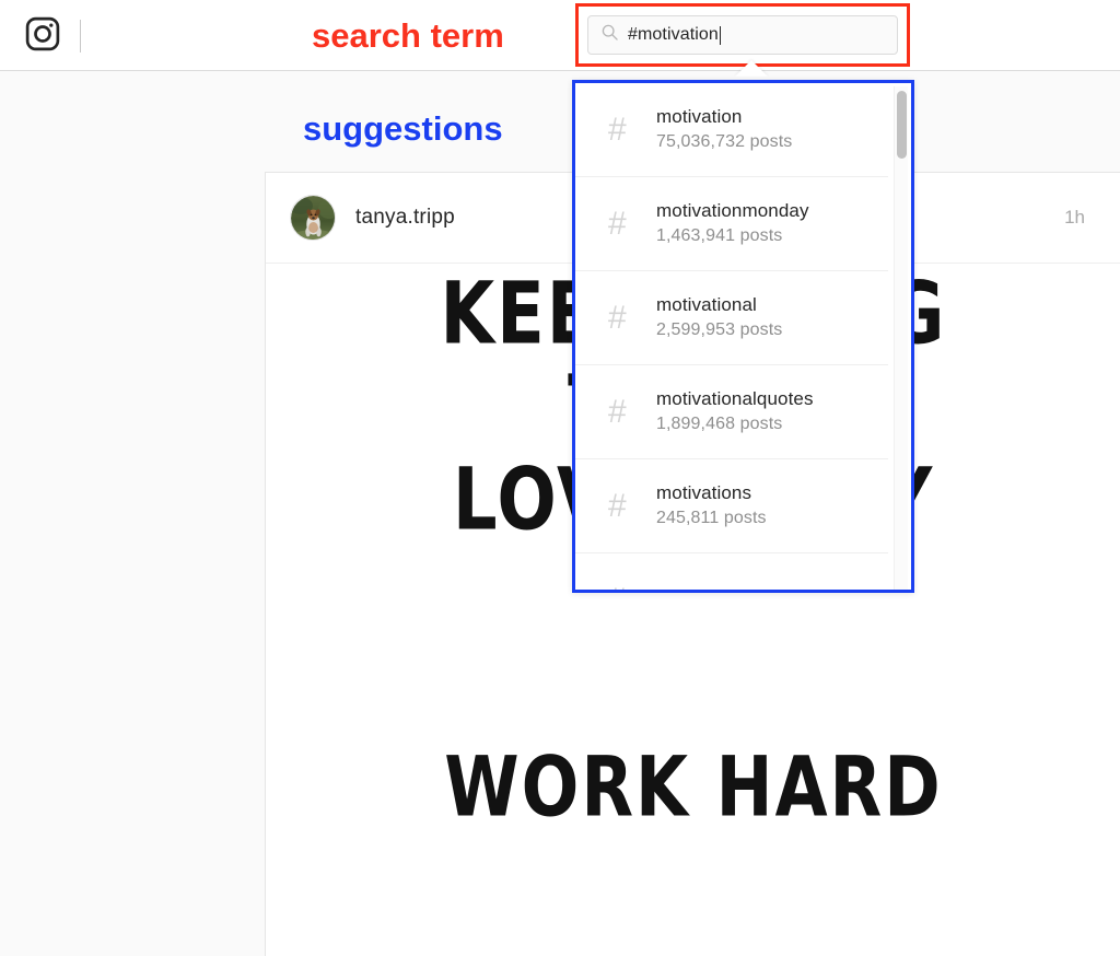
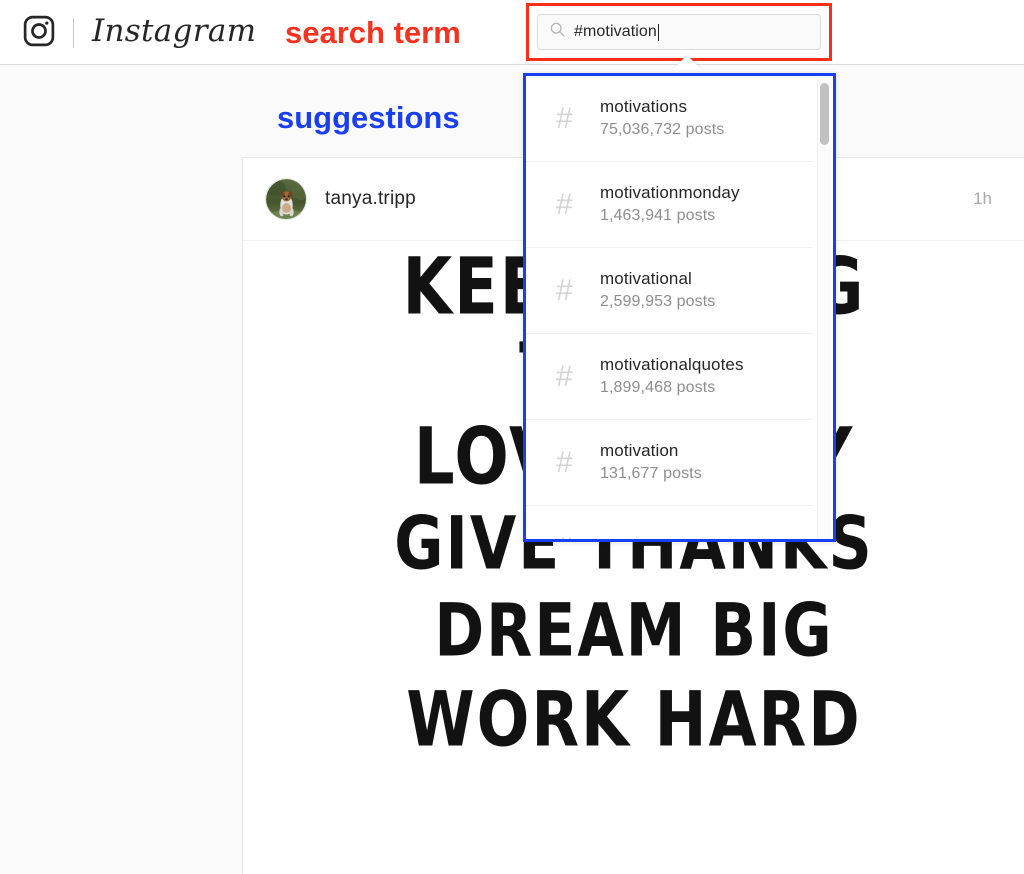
+ Instagram
  search term
  #motivation
  suggestions
  tanya.tripp
  1h
+ GIVE THANKS
+ DREAM BIG
  WORK HARD
  #
- motivation
+ motivations
  75,036,732 posts
  #
  motivationmonday
  1,463,941 posts
  #
  motivational
  2,599,953 posts
  #
  motivationalquotes
  1,899,468 posts
  #
- motivations
+ motivation
- 245,811 posts
+ 131,677 posts
